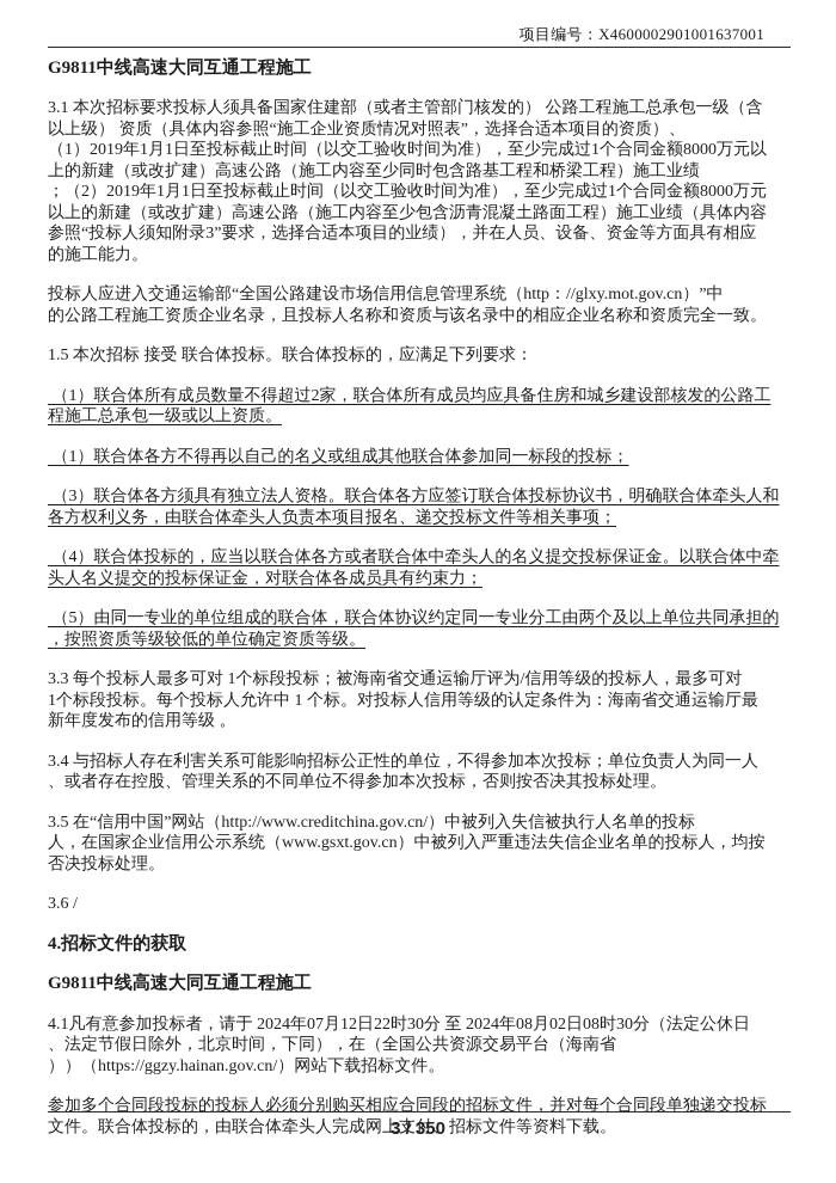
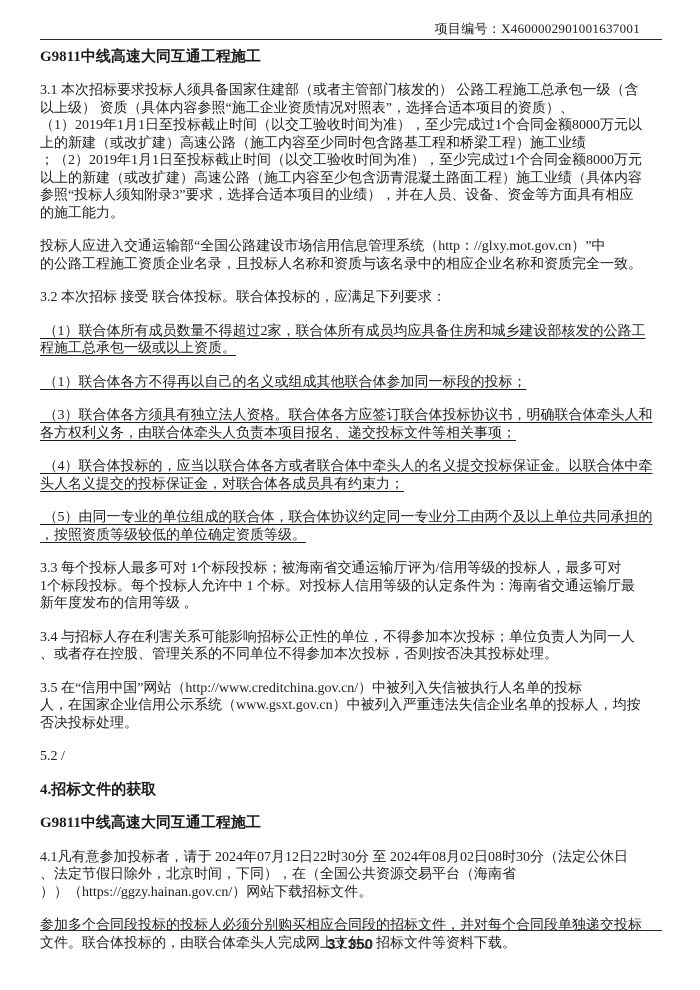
  项目编号：X4600002901001637001
  G9811中线高速大同互通工程施工
  3.1 本次招标要求投标人须具备国家住建部（或者主管部门核发的） 公路工程施工总承包一级（含
  以上级） 资质（具体内容参照“施工企业资质情况对照表”，选择合适本项目的资质）、
  （1）2019年1月1日至投标截止时间（以交工验收时间为准），至少完成过1个合同金额8000万元以
  上的新建（或改扩建）高速公路（施工内容至少同时包含路基工程和桥梁工程）施工业绩
  ；（2）2019年1月1日至投标截止时间（以交工验收时间为准），至少完成过1个合同金额8000万元
  以上的新建（或改扩建）高速公路（施工内容至少包含沥青混凝土路面工程）施工业绩（具体内容
  参照“投标人须知附录3”要求，选择合适本项目的业绩），并在人员、设备、资金等方面具有相应
  的施工能力。
  投标人应进入交通运输部“全国公路建设市场信用信息管理系统（http：//glxy.mot.gov.cn）”中
  的公路工程施工资质企业名录，且投标人名称和资质与该名录中的相应企业名称和资质完全一致。
- 1.5 本次招标 接受 联合体投标。联合体投标的，应满足下列要求：
+ 3.2 本次招标 接受 联合体投标。联合体投标的，应满足下列要求：
  （1）联合体所有成员数量不得超过2家，联合体所有成员均应具备住房和城乡建设部核发的公路工
  程施工总承包一级或以上资质。
  （1）联合体各方不得再以自己的名义或组成其他联合体参加同一标段的投标；
  （3）联合体各方须具有独立法人资格。联合体各方应签订联合体投标协议书，明确联合体牵头人和
  各方权利义务，由联合体牵头人负责本项目报名、递交投标文件等相关事项；
  （4）联合体投标的，应当以联合体各方或者联合体中牵头人的名义提交投标保证金。以联合体中牵
  头人名义提交的投标保证金，对联合体各成员具有约束力；
  （5）由同一专业的单位组成的联合体，联合体协议约定同一专业分工由两个及以上单位共同承担的
  ，按照资质等级较低的单位确定资质等级。
  3.3 每个投标人最多可对 1个标段投标；被海南省交通运输厅评为/信用等级的投标人，最多可对
  1个标段投标。每个投标人允许中 1 个标。对投标人信用等级的认定条件为：海南省交通运输厅最
  新年度发布的信用等级 。
  3.4 与招标人存在利害关系可能影响招标公正性的单位，不得参加本次投标；单位负责人为同一人
  、或者存在控股、管理关系的不同单位不得参加本次投标，否则按否决其投标处理。
  3.5 在“信用中国”网站（http://www.creditchina.gov.cn/）中被列入失信被执行人名单的投标
  人，在国家企业信用公示系统（www.gsxt.gov.cn）中被列入严重违法失信企业名单的投标人，均按
  否决投标处理。
- 3.6 /
+ 5.2 /
  4.招标文件的获取
  G9811中线高速大同互通工程施工
  4.1凡有意参加投标者，请于 2024年07月12日22时30分 至 2024年08月02日08时30分（法定公休日
  、法定节假日除外，北京时间，下同），在（全国公共资源交易平台（海南省
  ））（https://ggzy.hainan.gov.cn/）网站下载招标文件。
  参加多个合同段投标的投标人必须分别购买相应合同段的招标文件，并对每个合同段单独递交投标
  文件。联合体投标的，由联合体牵头人完成网上支付、招标文件等资料下载。
  3 / 350
